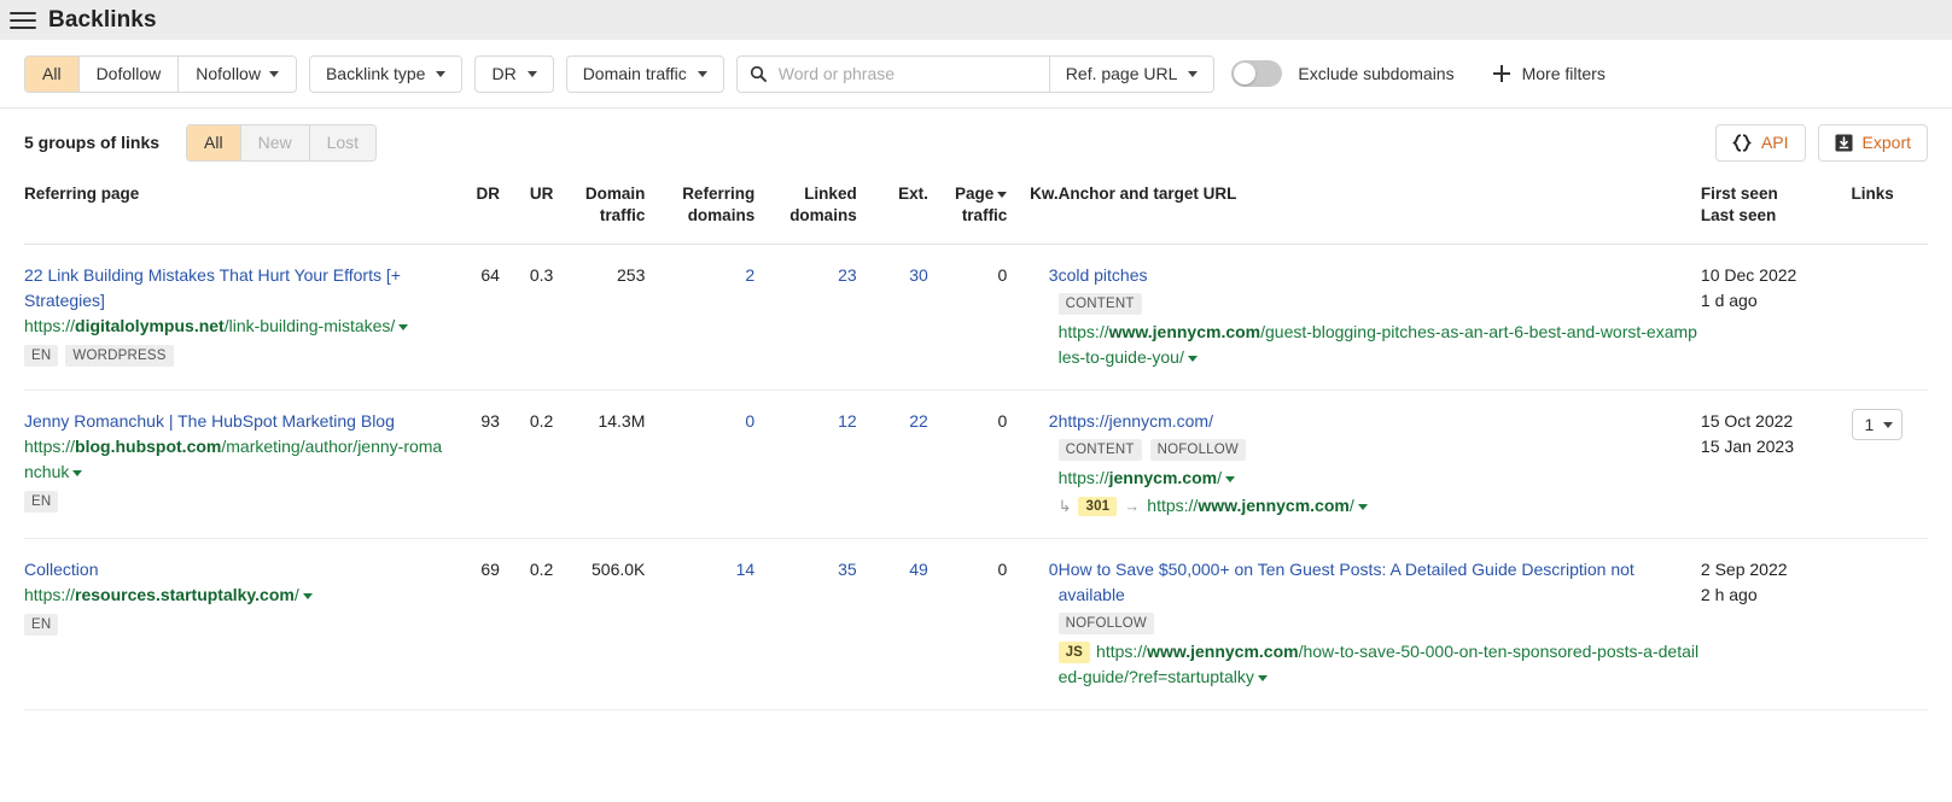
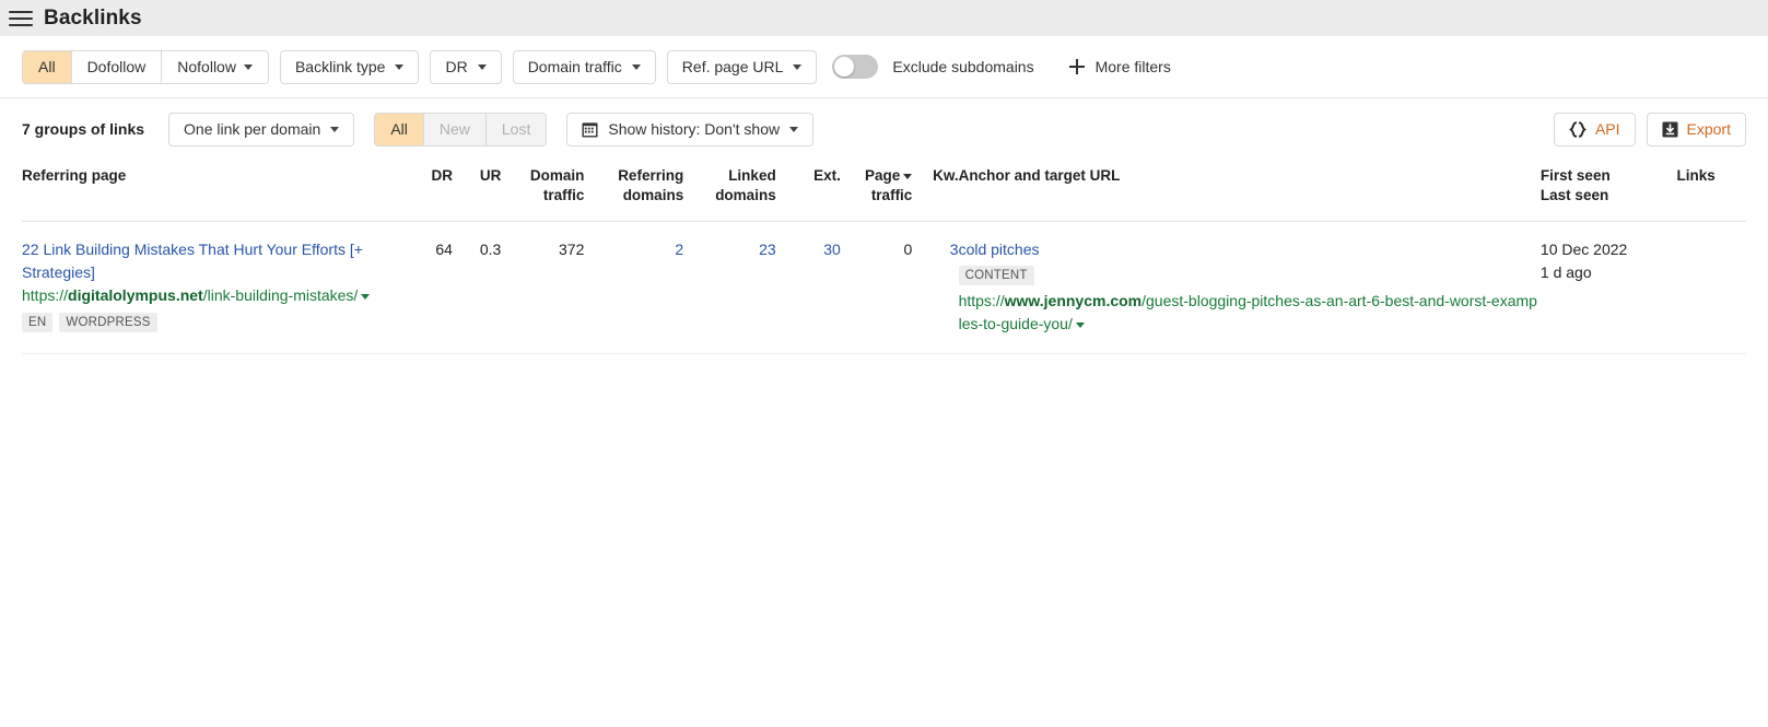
  Backlinks
  All
  Dofollow
  Nofollow
  Backlink type
  DR
  Domain traffic
- Word or phrase
  Ref. page URL
  Exclude subdomains
  More filters
- 5 groups of links
+ 7 groups of links
+ One link per domain
  All
  New
  Lost
+ Show history: Don't show
  API
  Export
  Referring page	DR	UR	Domain traffic	Referring domains	Linked domains	Ext.	Page traffic	Kw.	Anchor and target URL	First seen Last seen	Links
- 22 Link Building Mistakes That Hurt Your Efforts [+ Strategies] https://digitalolympus.net/link-building-mistakes/ EN WORDPRESS	64	0.3	253	2	23	30	0	3	cold pitchesCONTENThttps://www.jennycm.com/guest-blogging-pitches-as-an-art-6-best-and-worst-examples-to-guide-you/	10 Dec 2022 1 d ago
+ 22 Link Building Mistakes That Hurt Your Efforts [+ Strategies] https://digitalolympus.net/link-building-mistakes/ EN WORDPRESS	64	0.3	372	2	23	30	0	3	cold pitchesCONTENThttps://www.jennycm.com/guest-blogging-pitches-as-an-art-6-best-and-worst-examples-to-guide-you/	10 Dec 2022 1 d ago
- Jenny Romanchuk | The HubSpot Marketing Blog https://blog.hubspot.com/marketing/author/jenny-romanchuk EN	93	0.2	14.3M	0	12	22	0	2	https://jennycm.com/CONTENT NOFOLLOWhttps://jennycm.com/↳ 301 → https://www.jennycm.com/	15 Oct 2022 15 Jan 2023	1
- Collection https://resources.startuptalky.com/ EN	69	0.2	506.0K	14	35	49	0	0	How to Save $50,000+ on Ten Guest Posts: A Detailed Guide Description not availableNOFOLLOWJS https://www.jennycm.com/how-to-save-50-000-on-ten-sponsored-posts-a-detailed-guide/?ref=startuptalky	2 Sep 2022 2 h ago
